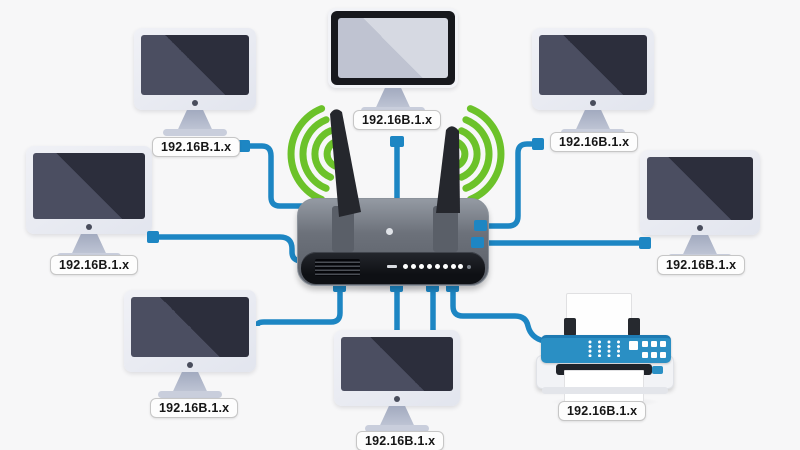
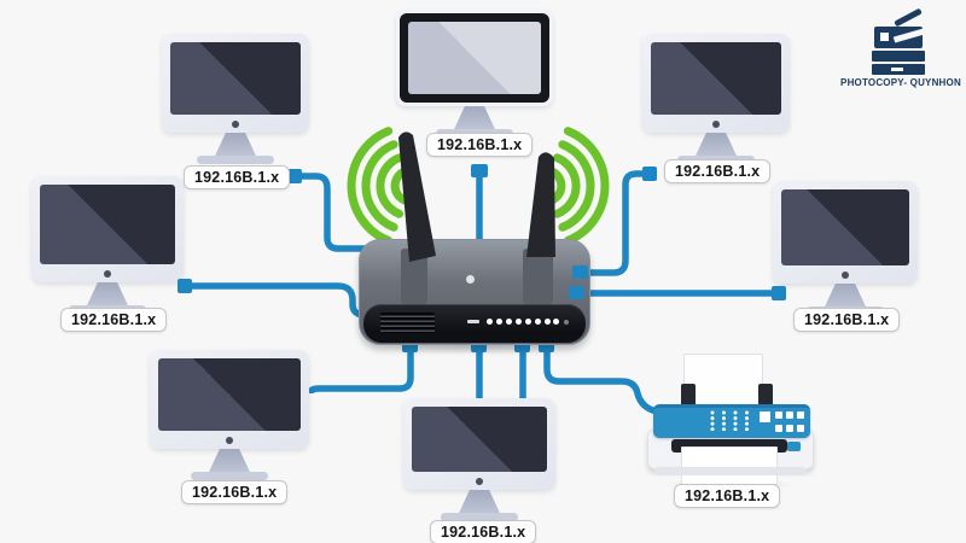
  192.16B.1.x
  192.16B.1.x
  192.16B.1.x
  192.16B.1.x
  192.16B.1.x
  192.16B.1.x
  192.16B.1.x
  192.16B.1.x
+ PHOTOCOPY- QUYNHON
